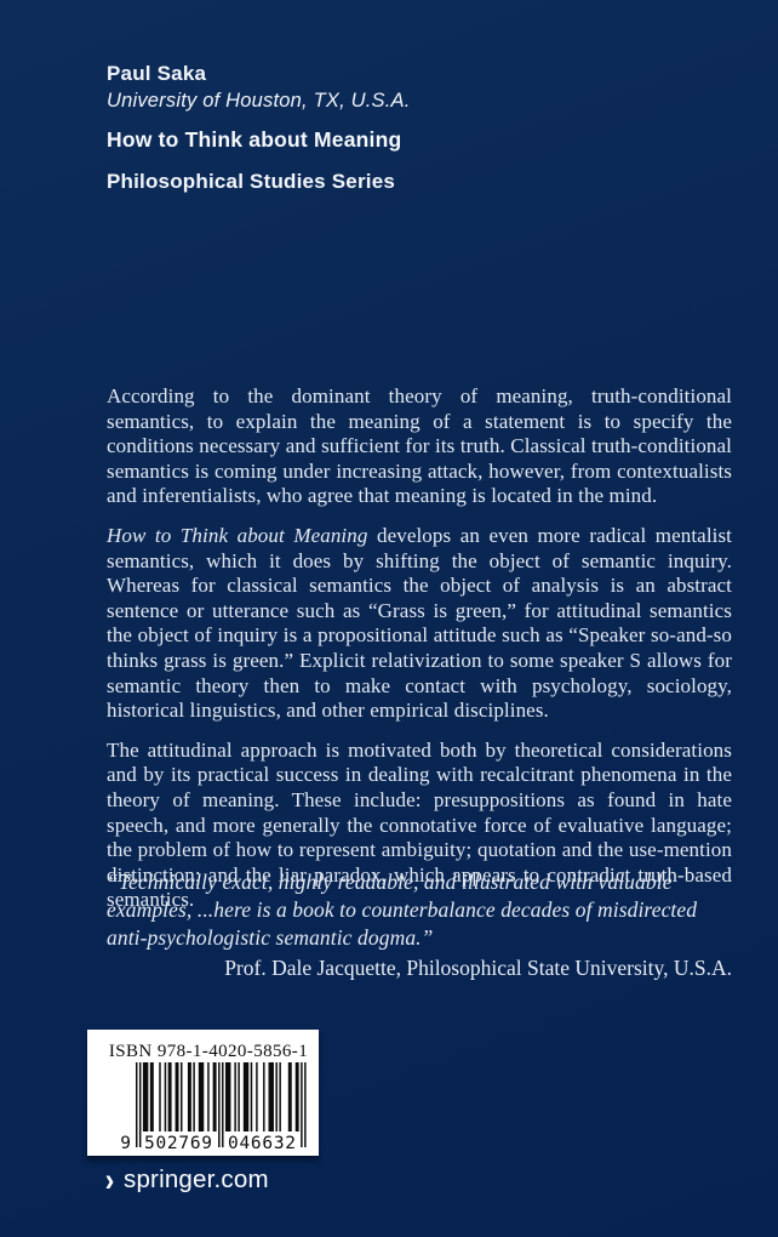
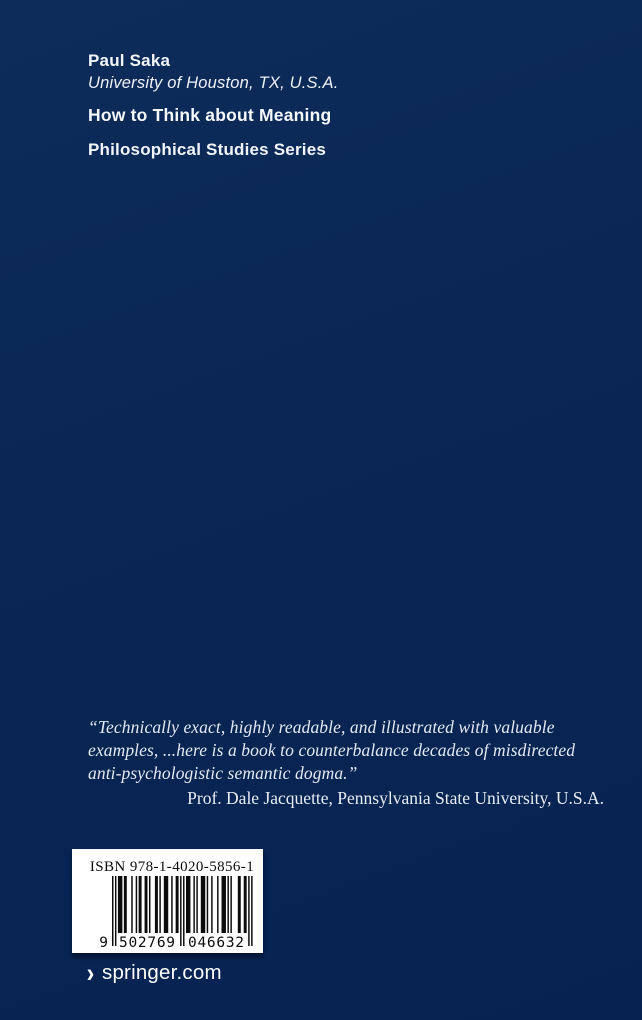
  Paul Saka
  University of Houston, TX, U.S.A.
  How to Think about Meaning
  Philosophical Studies Series
- According to the dominant theory of meaning, truth-conditional semantics, to explain the meaning of a statement is to specify the conditions necessary and sufficient for its truth. Classical truth-conditional semantics is coming under increasing attack, however, from contextualists and inferentialists, who agree that meaning is located in the mind.
- How to Think about Meaning develops an even more radical mentalist semantics, which it does by shifting the object of semantic inquiry. Whereas for classical semantics the object of analysis is an abstract sentence or utterance such as “Grass is green,” for attitudinal semantics the object of inquiry is a propositional attitude such as “Speaker so-and-so thinks grass is green.” Explicit relativization to some speaker S allows for semantic theory then to make contact with psychology, sociology, historical linguistics, and other empirical disciplines.
- The attitudinal approach is motivated both by theoretical considerations and by its practical success in dealing with recalcitrant phenomena in the theory of meaning. These include: presuppositions as found in hate speech, and more generally the connotative force of evaluative language; the problem of how to represent ambiguity; quotation and the use-mention distinction; and the liar paradox, which appears to contradict truth-based semantics.
  “Technically exact, highly readable, and illustrated with valuable examples, ...here is a book to counterbalance decades of misdirected anti-psychologistic semantic dogma.”
- Prof. Dale Jacquette, Philosophical State University, U.S.A.
+ Prof. Dale Jacquette, Pennsylvania State University, U.S.A.
  ISBN 978-1-4020-5856-1
  9
  502769
  046632
  ›
  springer.com
